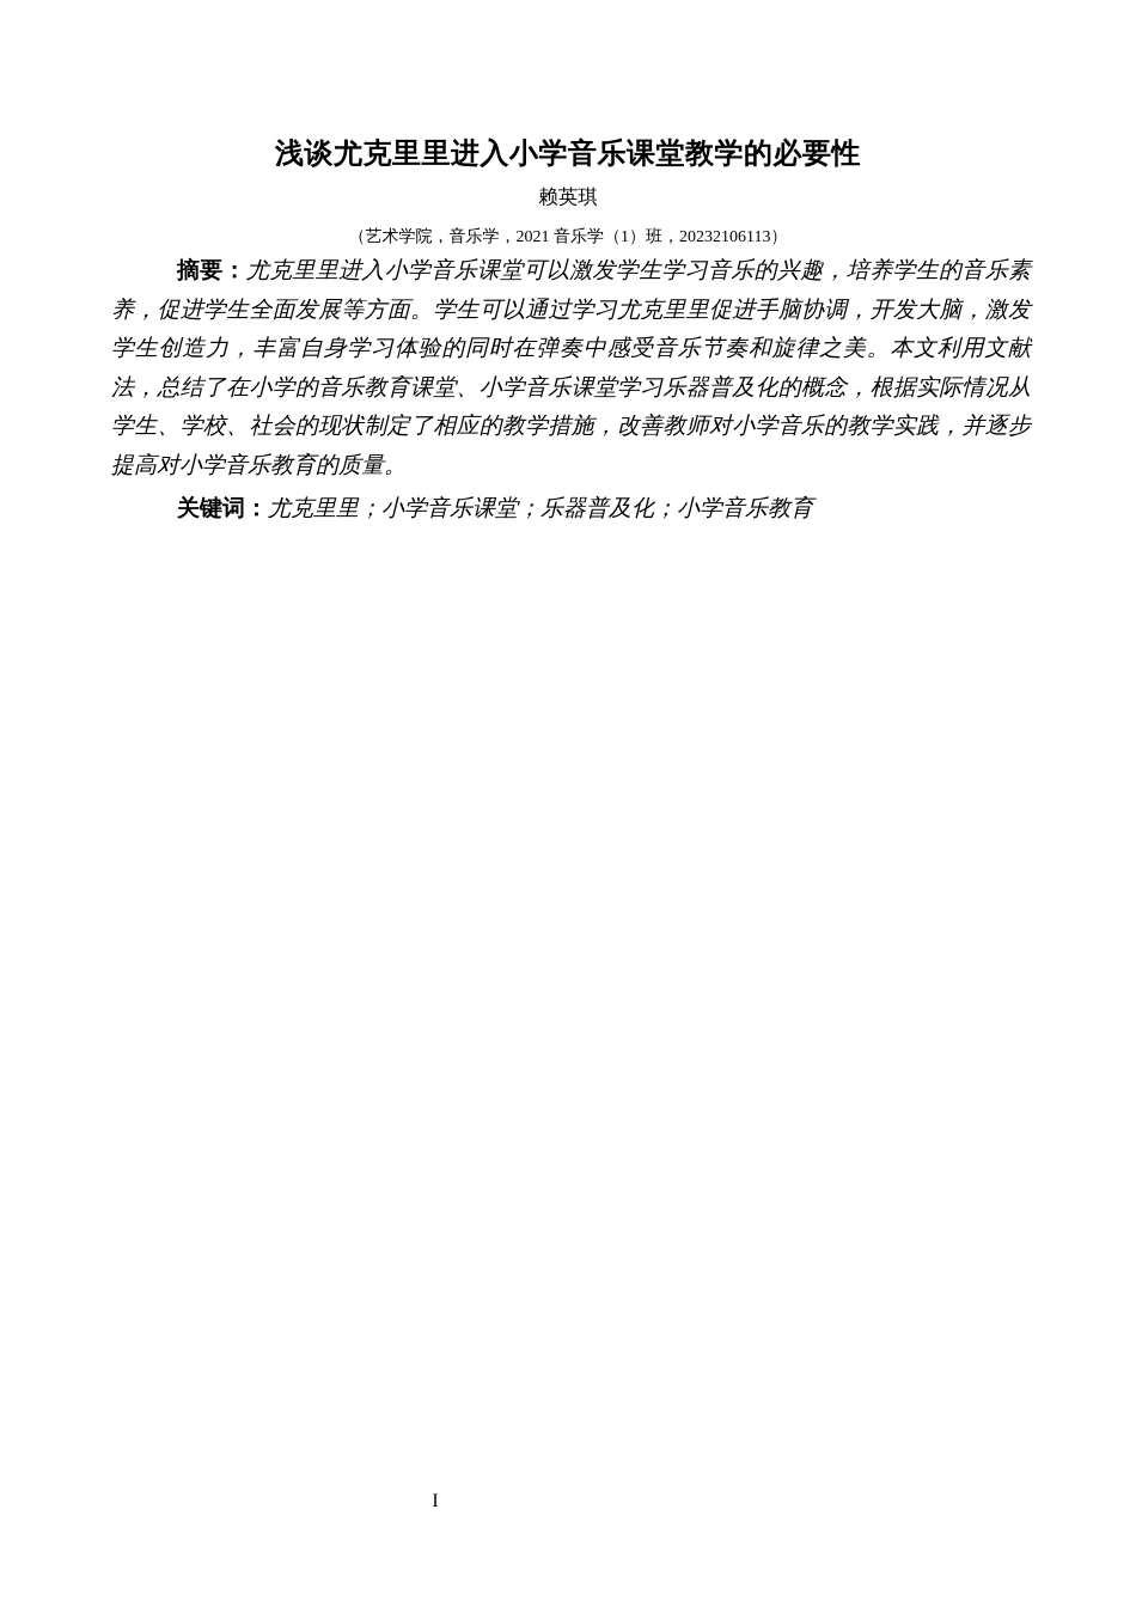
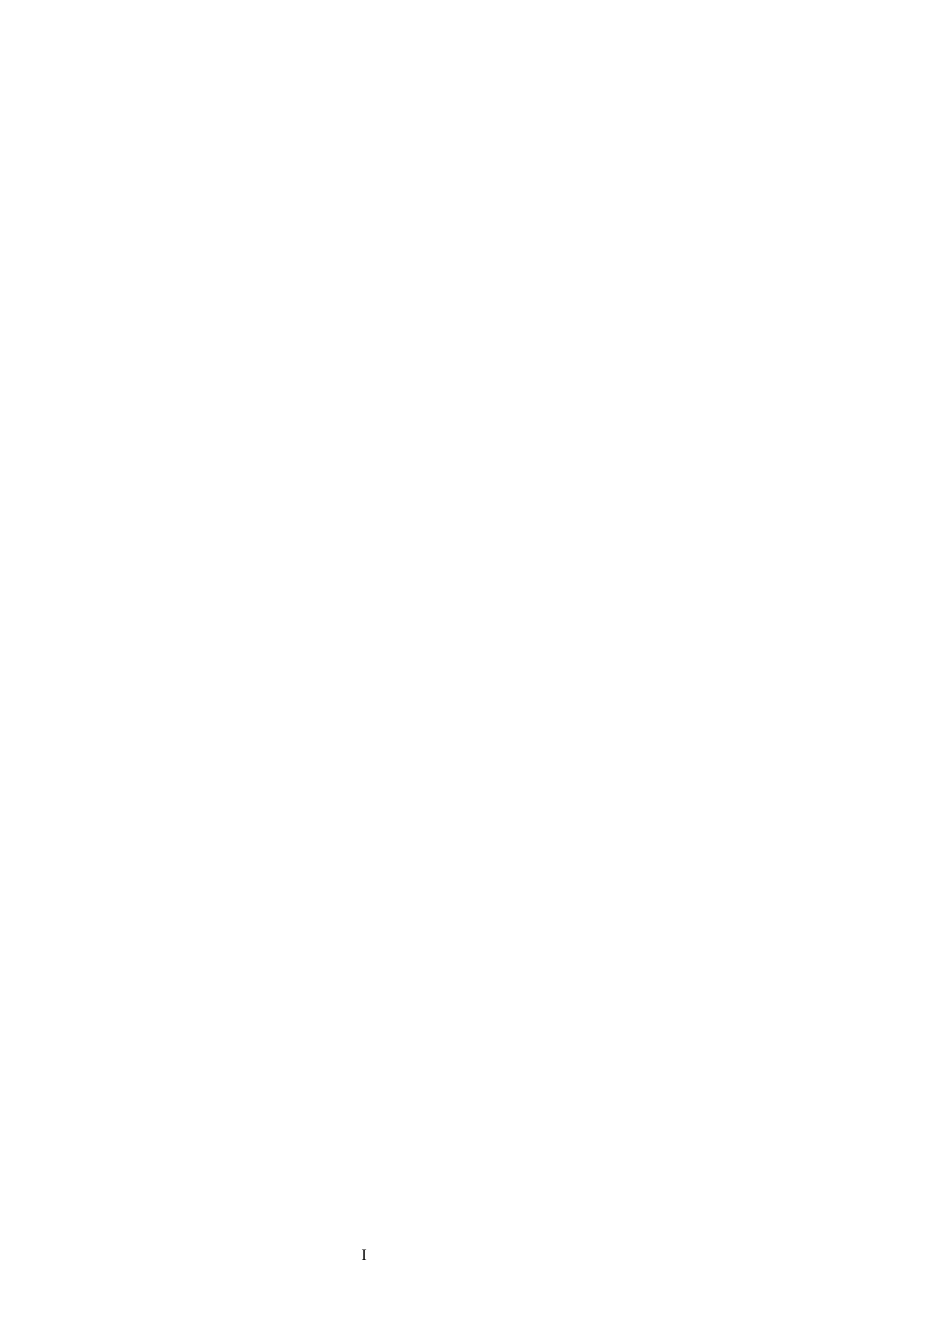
- 浅谈尤克里里进入小学音乐课堂教学的必要性
- 赖英琪
- （艺术学院，音乐学，2021 音乐学（1）班，20232106113）
- 摘要：尤克里里进入小学音乐课堂可以激发学生学习音乐的兴趣，培养学生的音乐素养，促进学生全面发展等方面。学生可以通过学习尤克里里促进手脑协调，开发大脑，激发学生创造力，丰富自身学习体验的同时在弹奏中感受音乐节奏和旋律之美。本文利用文献法，总结了在小学的音乐教育课堂、小学音乐课堂学习乐器普及化的概念，根据实际情况从学生、学校、社会的现状制定了相应的教学措施，改善教师对小学音乐的教学实践，并逐步提高对小学音乐教育的质量。
- 关键词：尤克里里；小学音乐课堂；乐器普及化；小学音乐教育
  I
